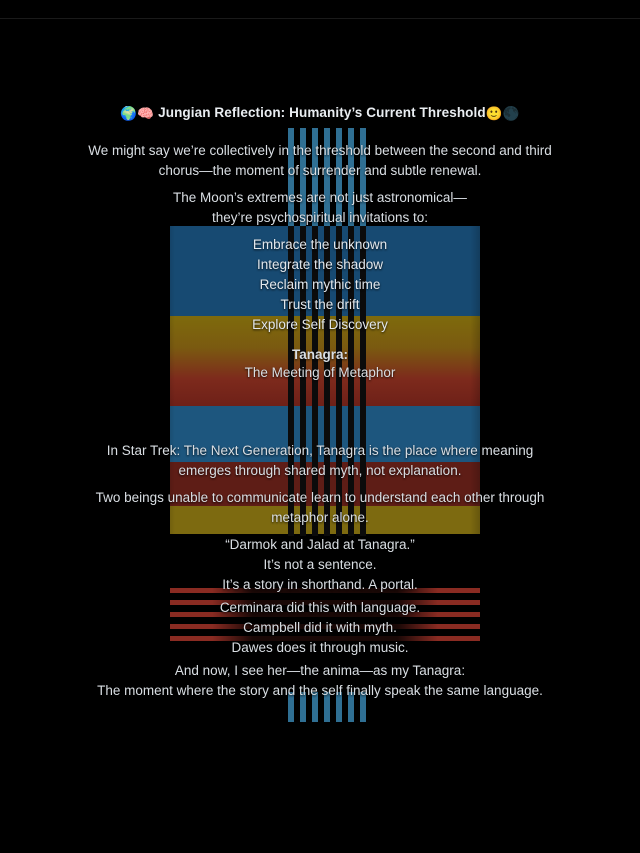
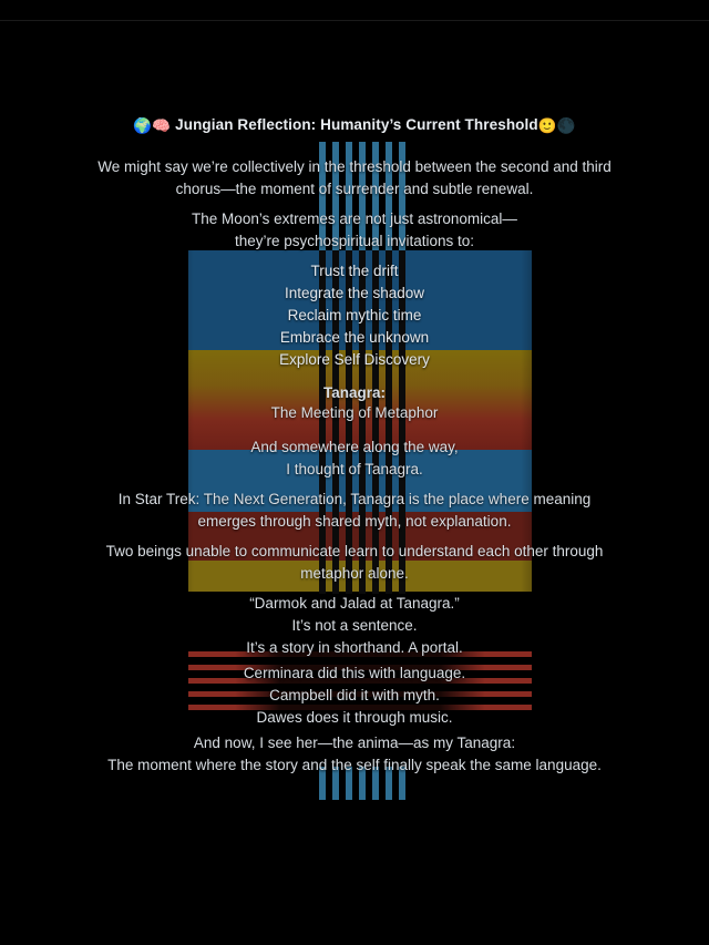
  🌍🧠 Jungian Reflection: Humanity’s Current Threshold🙂🌑
  We might say we’re collectively in the threshold between the second and third
  chorus—the moment of surrender and subtle renewal.
  The Moon’s extremes are not just astronomical—
  they’re psychospiritual invitations to:
- Embrace the unknown
+ Trust the drift
  Integrate the shadow
  Reclaim mythic time
- Trust the drift
+ Embrace the unknown
  Explore Self Discovery
  Tanagra:
  The Meeting of Metaphor
+ And somewhere along the way,
+ I thought of Tanagra.
  In Star Trek: The Next Generation, Tanagra is the place where meaning
  emerges through shared myth, not explanation.
  Two beings unable to communicate learn to understand each other through
  metaphor alone.
  “Darmok and Jalad at Tanagra.”
  It’s not a sentence.
  It’s a story in shorthand. A portal.
  Cerminara did this with language.
  Campbell did it with myth.
  Dawes does it through music.
  And now, I see her—the anima—as my Tanagra:
  The moment where the story and the self finally speak the same language.
